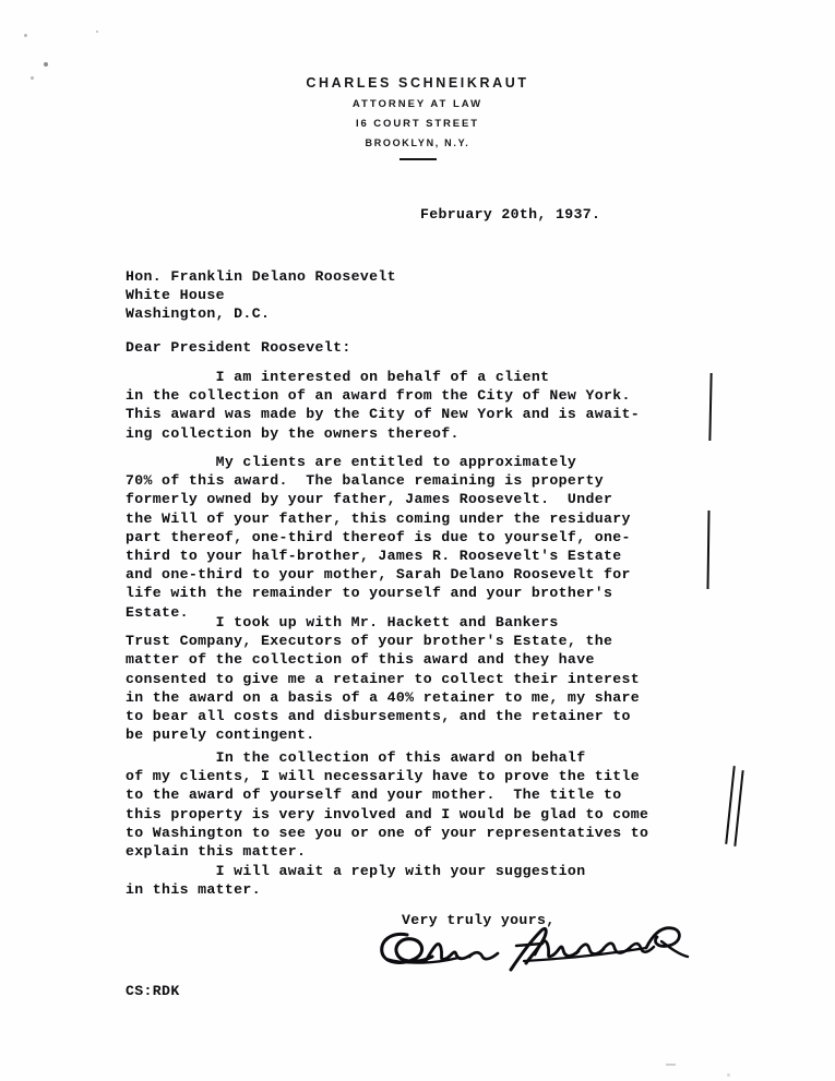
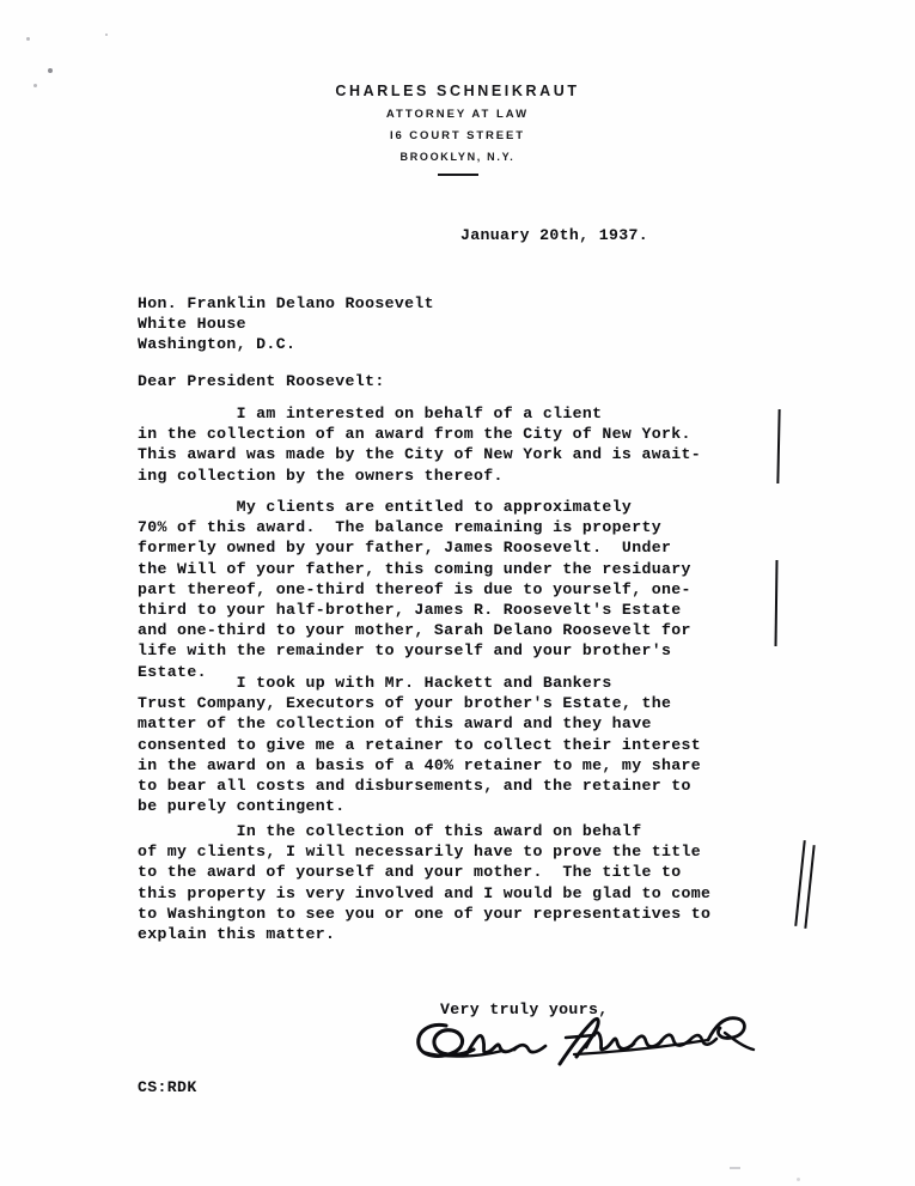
  CHARLES SCHNEIKRAUT
  ATTORNEY AT LAW
  I6 COURT STREET
  BROOKLYN, N.Y.
- February 20th, 1937.
+ January 20th, 1937.
  Hon. Franklin Delano Roosevelt
  White House
  Washington, D.C.
  Dear President Roosevelt:
  I am interested on behalf of a client
  in the collection of an award from the City of New York.
  This award was made by the City of New York and is await-
  ing collection by the owners thereof.
  My clients are entitled to approximately
  70% of this award. The balance remaining is property
  formerly owned by your father, James Roosevelt. Under
  the Will of your father, this coming under the residuary
  part thereof, one-third thereof is due to yourself, one-
  third to your half-brother, James R. Roosevelt's Estate
  and one-third to your mother, Sarah Delano Roosevelt for
  life with the remainder to yourself and your brother's
  Estate.
  I took up with Mr. Hackett and Bankers
  Trust Company, Executors of your brother's Estate, the
  matter of the collection of this award and they have
  consented to give me a retainer to collect their interest
  in the award on a basis of a 40% retainer to me, my share
  to bear all costs and disbursements, and the retainer to
  be purely contingent.
  In the collection of this award on behalf
  of my clients, I will necessarily have to prove the title
  to the award of yourself and your mother. The title to
  this property is very involved and I would be glad to come
  to Washington to see you or one of your representatives to
  explain this matter.
- I will await a reply with your suggestion
- in this matter.
  Very truly yours,
  CS:RDK
